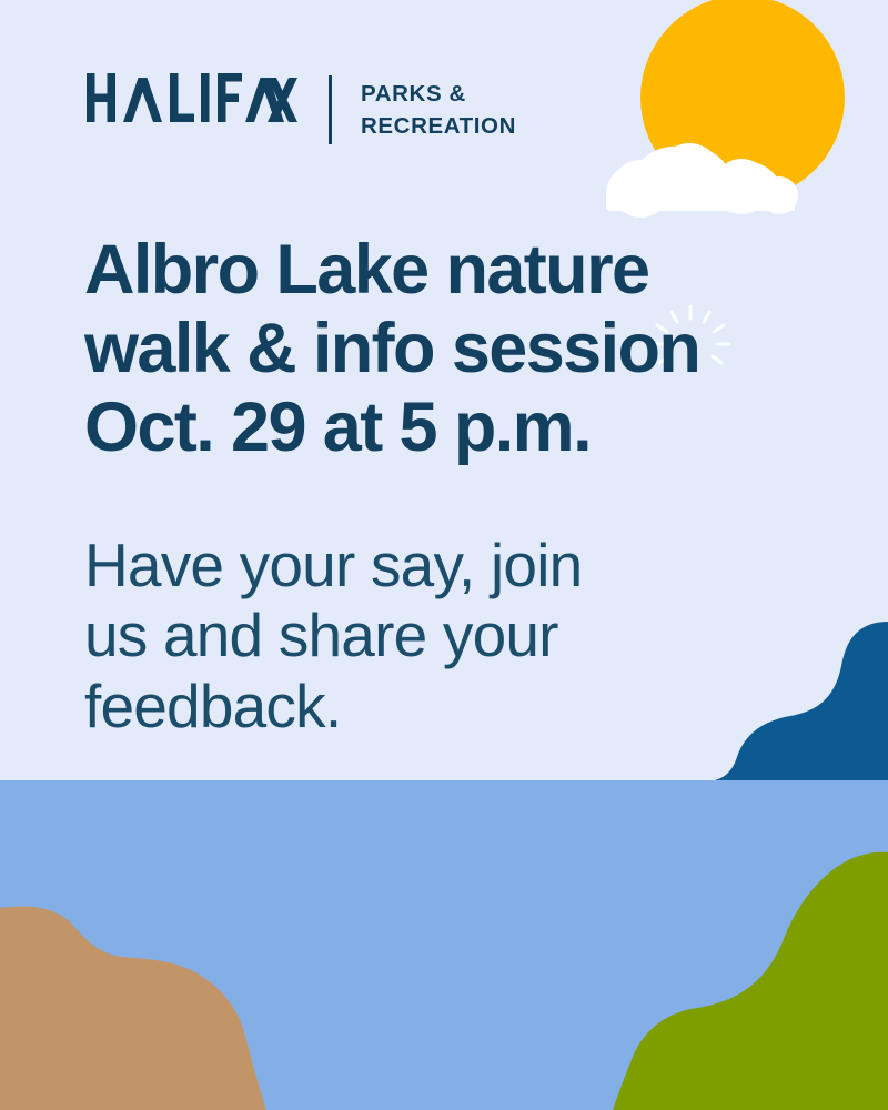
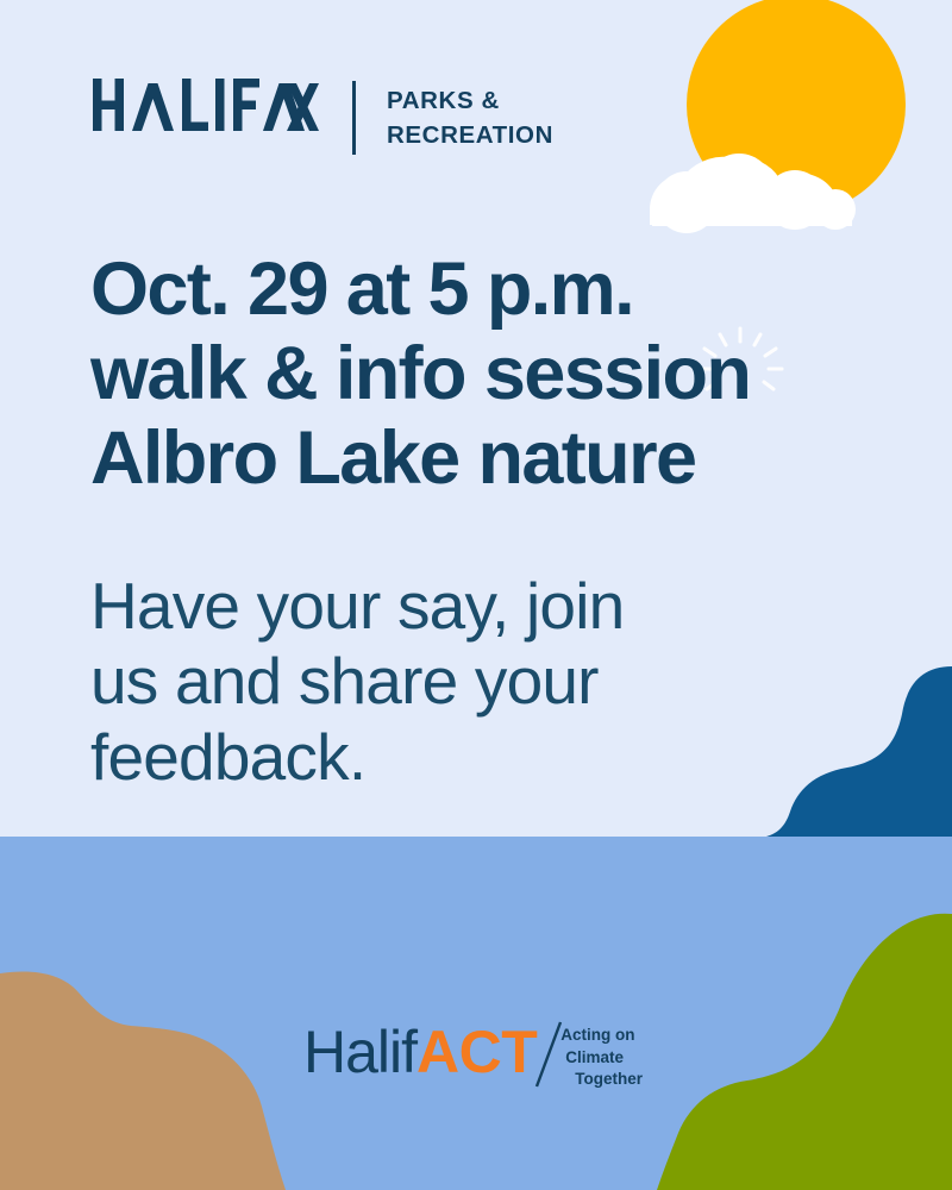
  PARKS &
  RECREATION
- Albro Lake nature
+ Oct. 29 at 5 p.m.
  walk & info session
- Oct. 29 at 5 p.m.
+ Albro Lake nature
  Have your say, join
  us and share your
  feedback.
+ HalifACT
+ Acting on
+ Climate
+ Together
